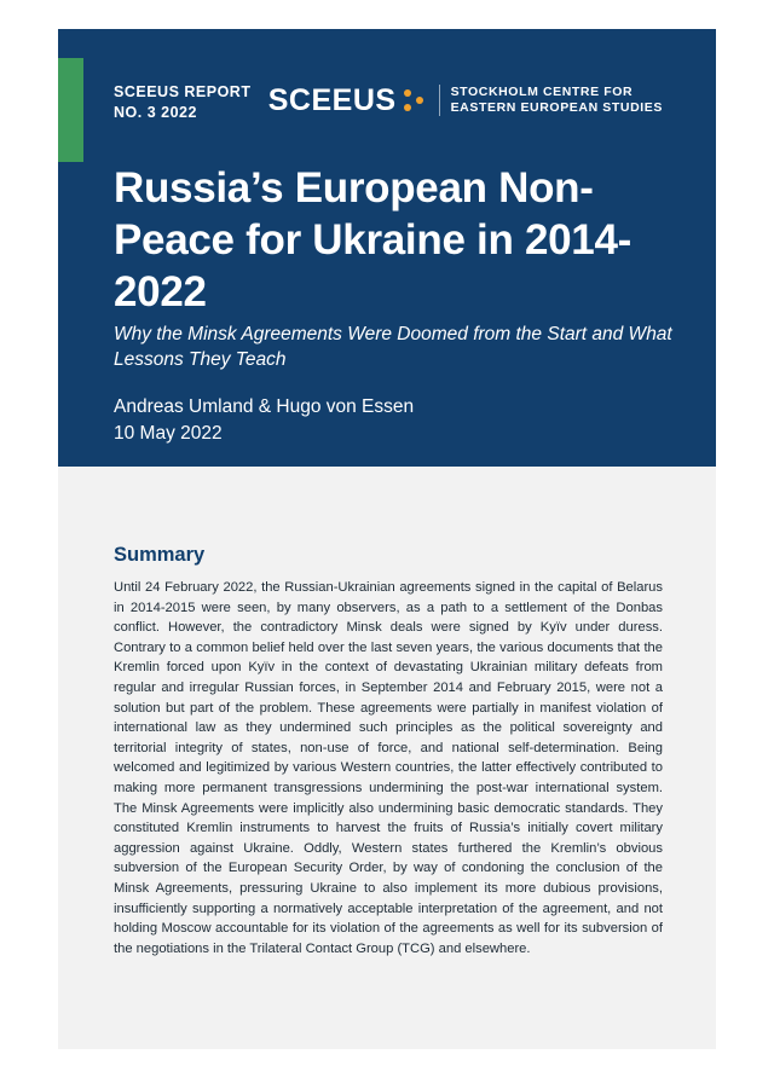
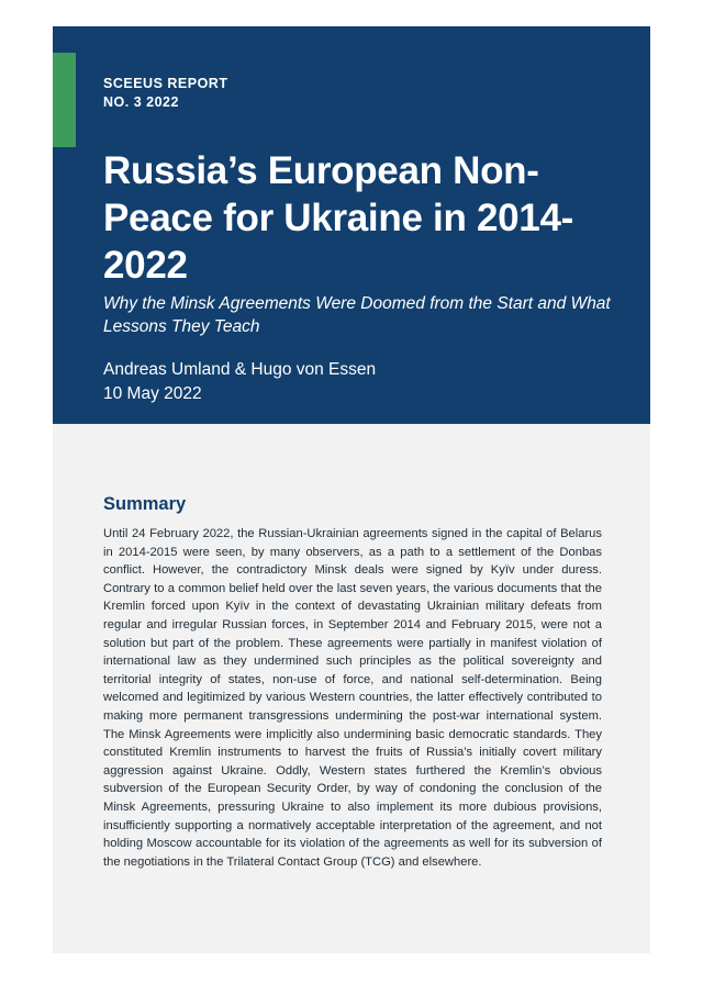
  SCEEUS REPORT
  NO. 3 2022
- SCEEUS
- STOCKHOLM CENTRE FOR
- EASTERN EUROPEAN STUDIES
  Russia’s European Non-Peace for Ukraine in 2014-2022
  Why the Minsk Agreements Were Doomed from the Start and What Lessons They Teach
  Andreas Umland & Hugo von Essen
  10 May 2022
  Summary
  Until 24 February 2022, the Russian-Ukrainian agreements signed in the capital of Belarus in 2014-2015 were seen, by many observers, as a path to a settlement of the Donbas conflict. However, the contradictory Minsk deals were signed by Kyïv under duress. Contrary to a common belief held over the last seven years, the various documents that the Kremlin forced upon Kyïv in the context of devastating Ukrainian military defeats from regular and irregular Russian forces, in September 2014 and February 2015, were not a solution but part of the problem. These agreements were partially in manifest violation of international law as they undermined such principles as the political sovereignty and territorial integrity of states, non-use of force, and national self-determination. Being welcomed and legitimized by various Western countries, the latter effectively contributed to making more permanent transgressions undermining the post-war international system. The Minsk Agreements were implicitly also undermining basic democratic standards. They constituted Kremlin instruments to harvest the fruits of Russia’s initially covert military aggression against Ukraine. Oddly, Western states furthered the Kremlin’s obvious subversion of the European Security Order, by way of condoning the conclusion of the Minsk Agreements, pressuring Ukraine to also implement its more dubious provisions, insufficiently supporting a normatively acceptable interpretation of the agreement, and not holding Moscow accountable for its violation of the agreements as well for its subversion of the negotiations in the Trilateral Contact Group (TCG) and elsewhere.
